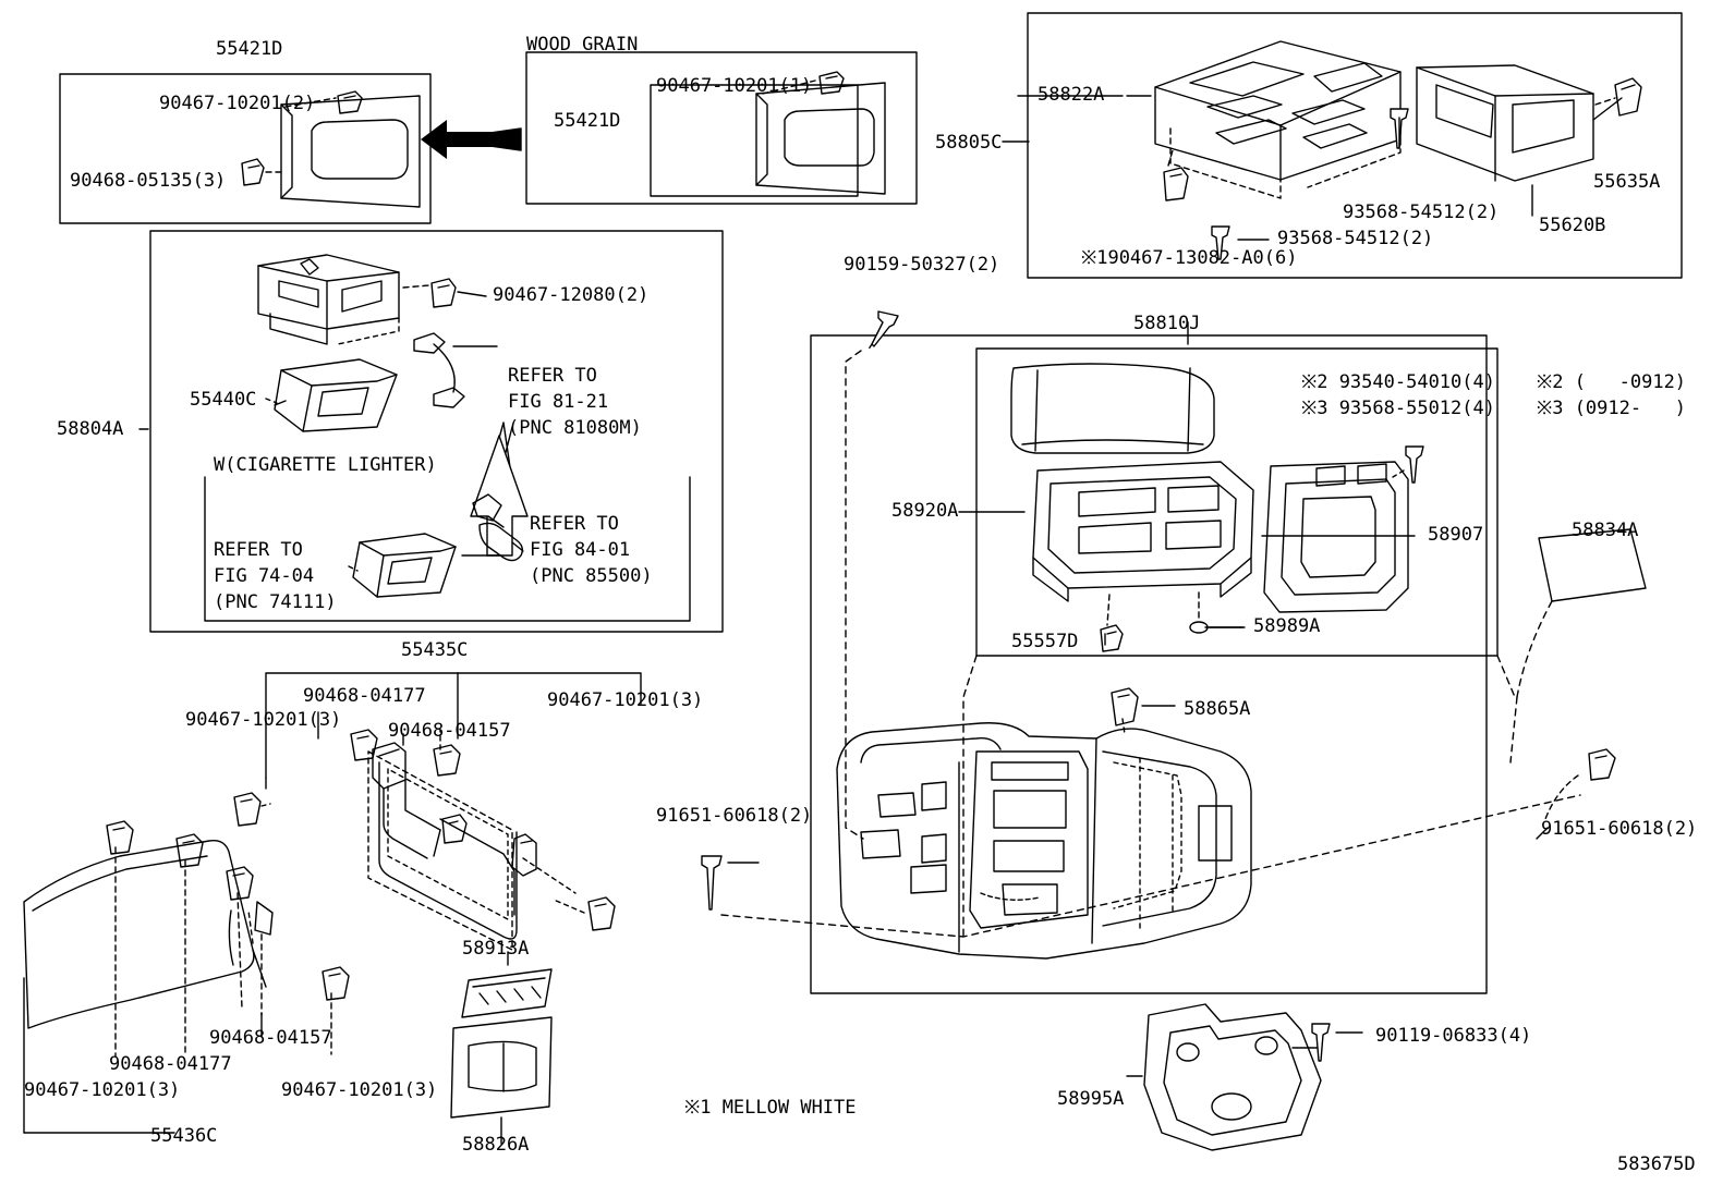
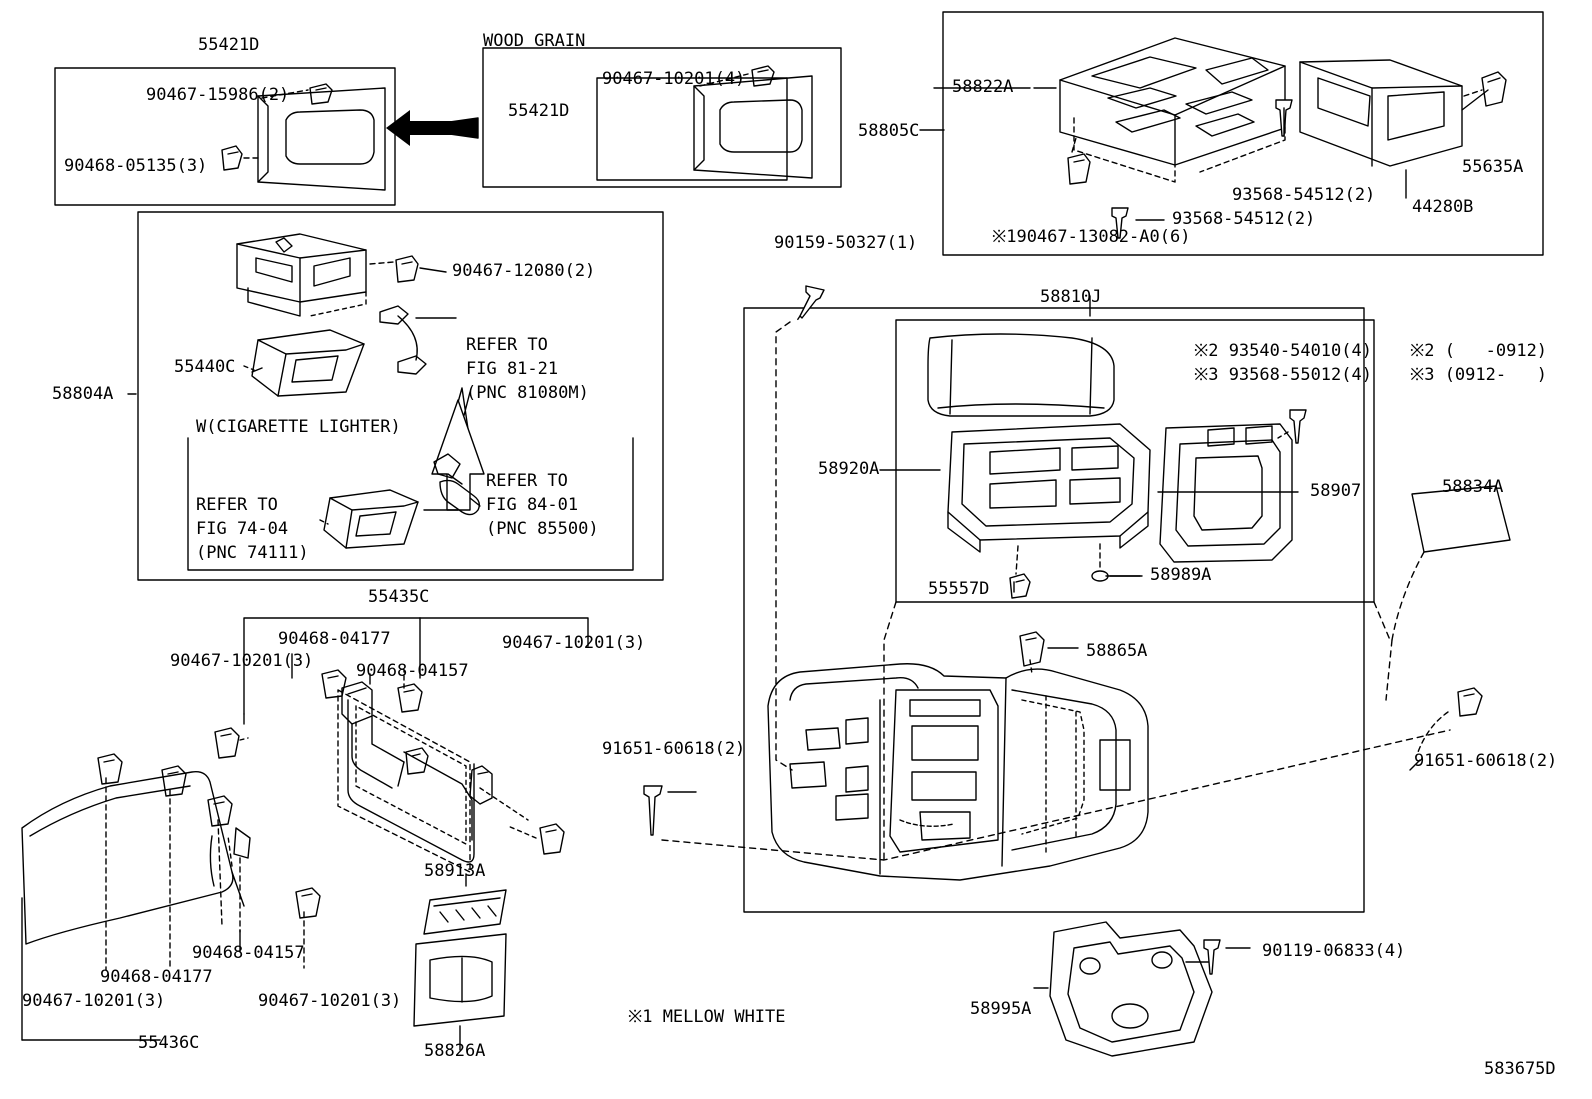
  55421D
- 90467-10201(2)
+ 90467-15986(2)
  90468-05135(3)
  WOOD GRAIN
  55421D
- 90467-10201(1)
+ 90467-10201(4)
  58822A
  58805C
  55635A
- 55620B
+ 44280B
  93568-54512(2)
  93568-54512(2)
  ※190467-13082-A0(6)
- 90159-50327(2)
+ 90159-50327(1)
  58810J
  90467-12080(2)
  55440C
  58804A
  REFER TO
  FIG 81-21
  (PNC 81080M)
  W(CIGARETTE LIGHTER)
  REFER TO
  FIG 84-01
  (PNC 85500)
  REFER TO
  FIG 74-04
  (PNC 74111)
  ※2 93540-54010(4)
  ※3 93568-55012(4)
  ※2 ( -0912)
  ※3 (0912- )
  58920A
  58907
  58834A
  55557D
  58989A
  58865A
  55435C
  90468-04177
  90467-10201(3)
  90467-10201(3)
  90468-04157
  91651-60618(2)
  91651-60618(2)
  90468-04157
  90468-04177
  90467-10201(3)
  90467-10201(3)
  55436C
  58913A
  58826A
  90119-06833(4)
  58995A
  ※1 MELLOW WHITE
  583675D
